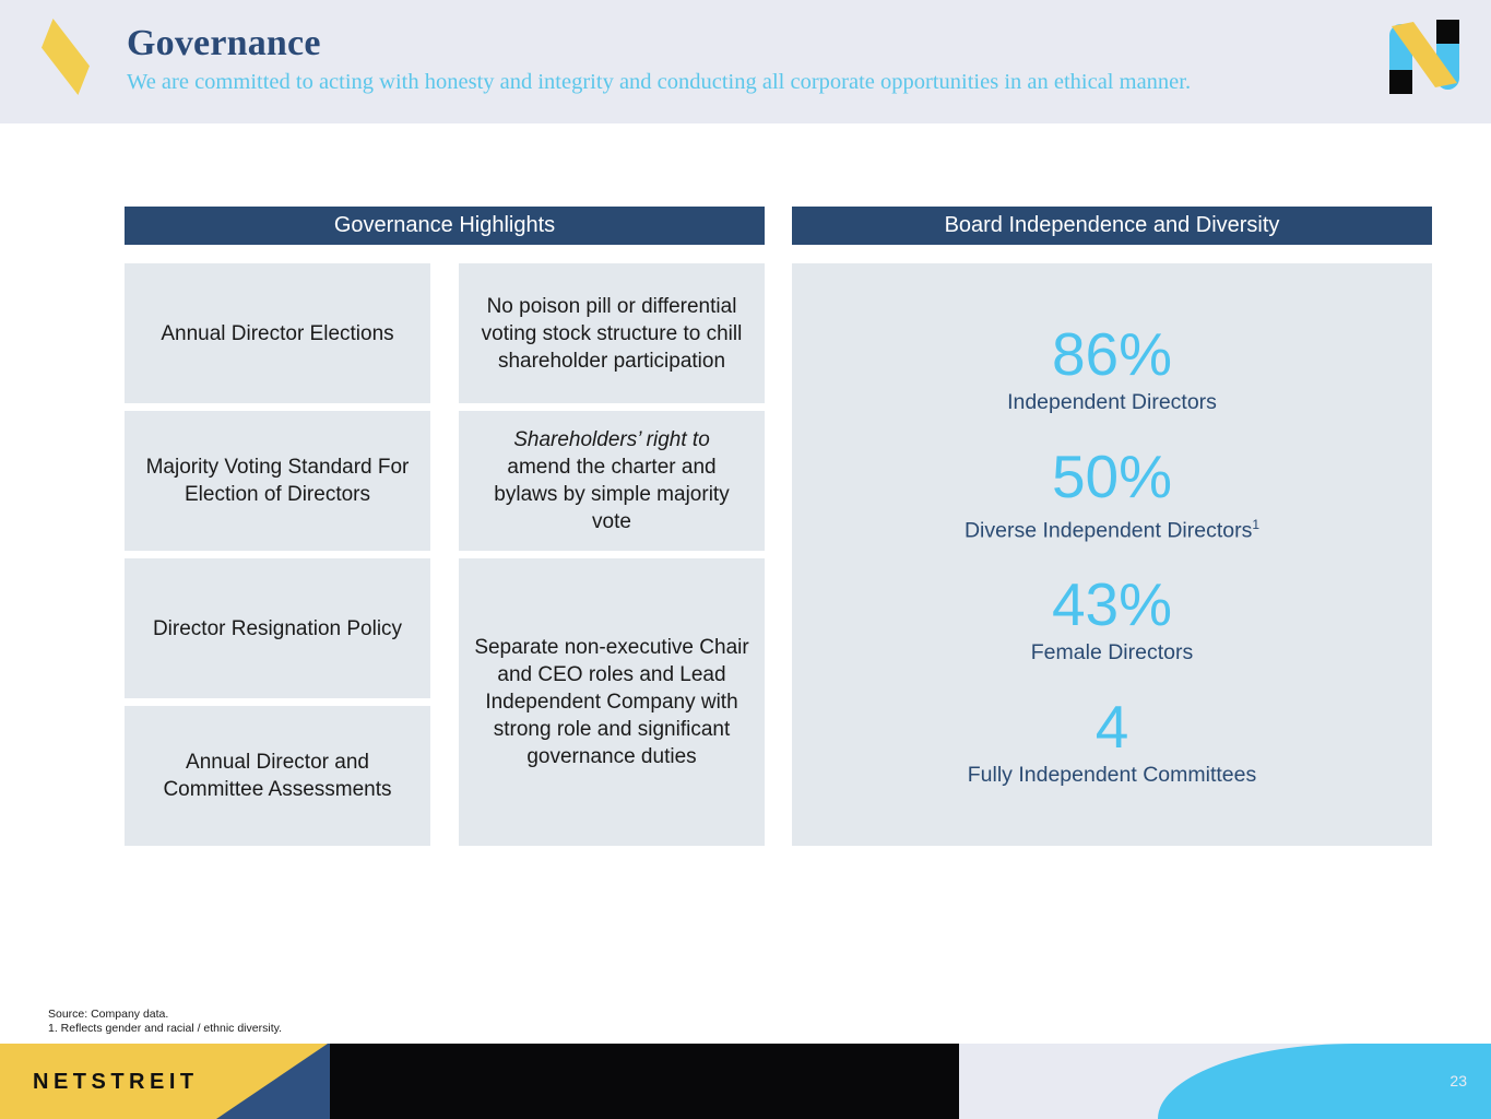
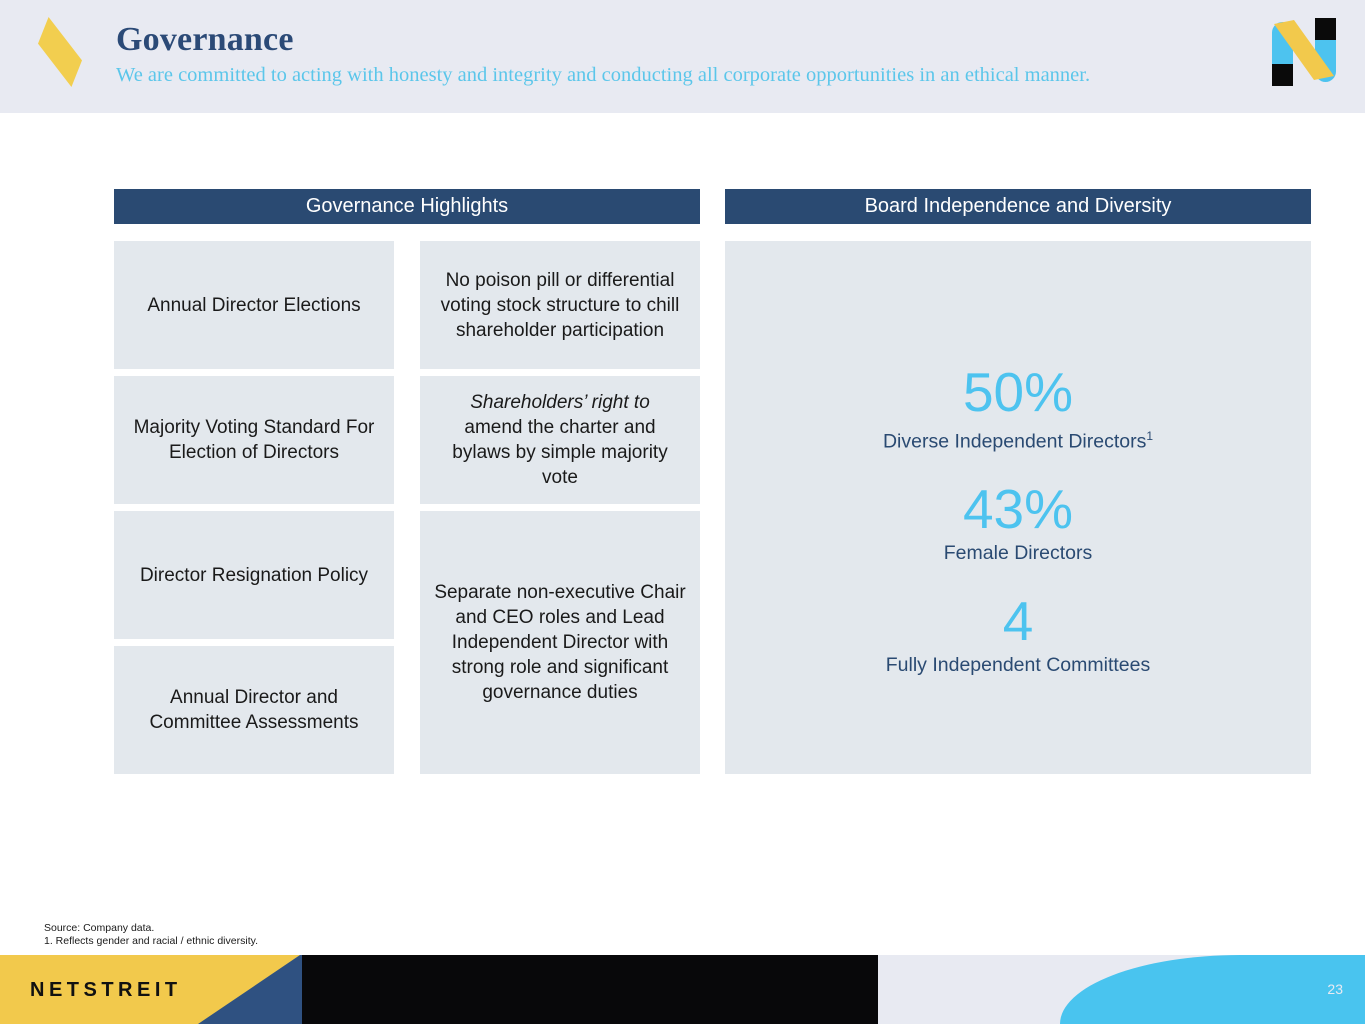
  Governance
  We are committed to acting with honesty and integrity and conducting all corporate opportunities in an ethical manner.
  Governance Highlights
  Board Independence and Diversity
  Annual Director Elections
  Majority Voting Standard For Election of Directors
  Director Resignation Policy
  Annual Director and Committee Assessments
  No poison pill or differential voting stock structure to chill shareholder participation
  Shareholders’ right to
  amend the charter and bylaws by simple majority vote
- Separate non-executive Chair and CEO roles and Lead Independent Company with strong role and significant governance duties
+ Separate non-executive Chair and CEO roles and Lead Independent Director with strong role and significant governance duties
- 86%
- Independent Directors
  50%
  Diverse Independent Directors1
  43%
  Female Directors
  4
  Fully Independent Committees
  Source: Company data.
  1. Reflects gender and racial / ethnic diversity.
  NETSTREIT
  23
